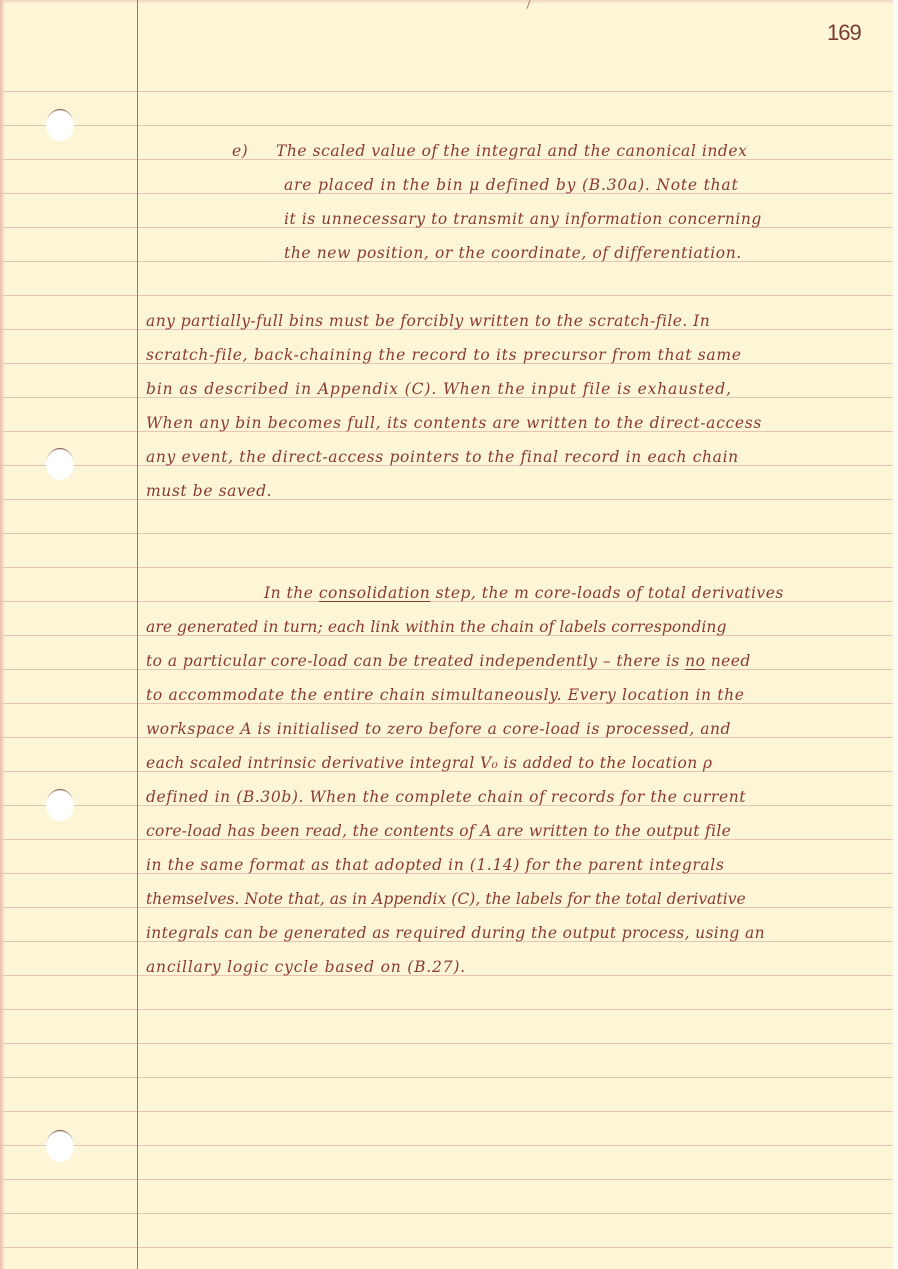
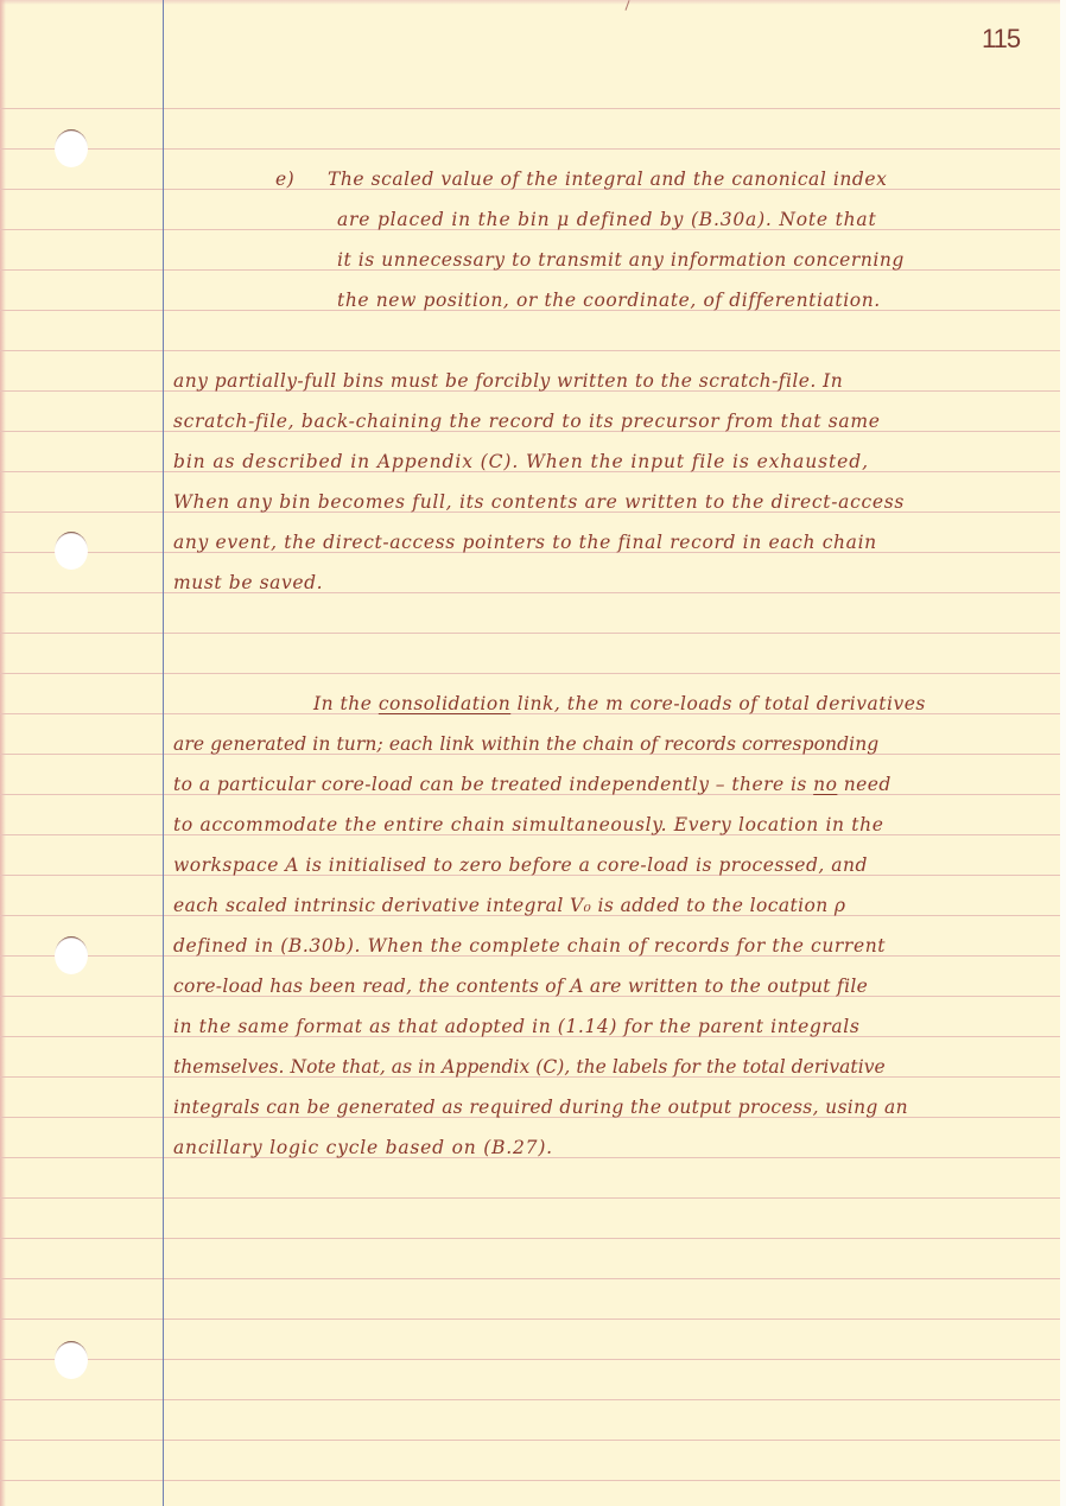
- 169
+ 115
  e)
  The scaled value of the integral and the canonical index
  are placed in the bin μ defined by (B.30a). Note that
  it is unnecessary to transmit any information concerning
  the new position, or the coordinate, of differentiation.
  any partially-full bins must be forcibly written to the scratch-file. In
  scratch-file, back-chaining the record to its precursor from that same
  bin as described in Appendix (C). When the input file is exhausted,
  When any bin becomes full, its contents are written to the direct-access
  any event, the direct-access pointers to the final record in each chain
  must be saved.
- In the consolidation step, the m core-loads of total derivatives
+ In the consolidation link, the m core-loads of total derivatives
- are generated in turn; each link within the chain of labels corresponding
+ are generated in turn; each link within the chain of records corresponding
  to a particular core-load can be treated independently – there is no need
  to accommodate the entire chain simultaneously. Every location in the
  workspace A is initialised to zero before a core-load is processed, and
  each scaled intrinsic derivative integral V₀ is added to the location ρ
  defined in (B.30b). When the complete chain of records for the current
  core-load has been read, the contents of A are written to the output file
  in the same format as that adopted in (1.14) for the parent integrals
  themselves. Note that, as in Appendix (C), the labels for the total derivative
  integrals can be generated as required during the output process, using an
  ancillary logic cycle based on (B.27).
